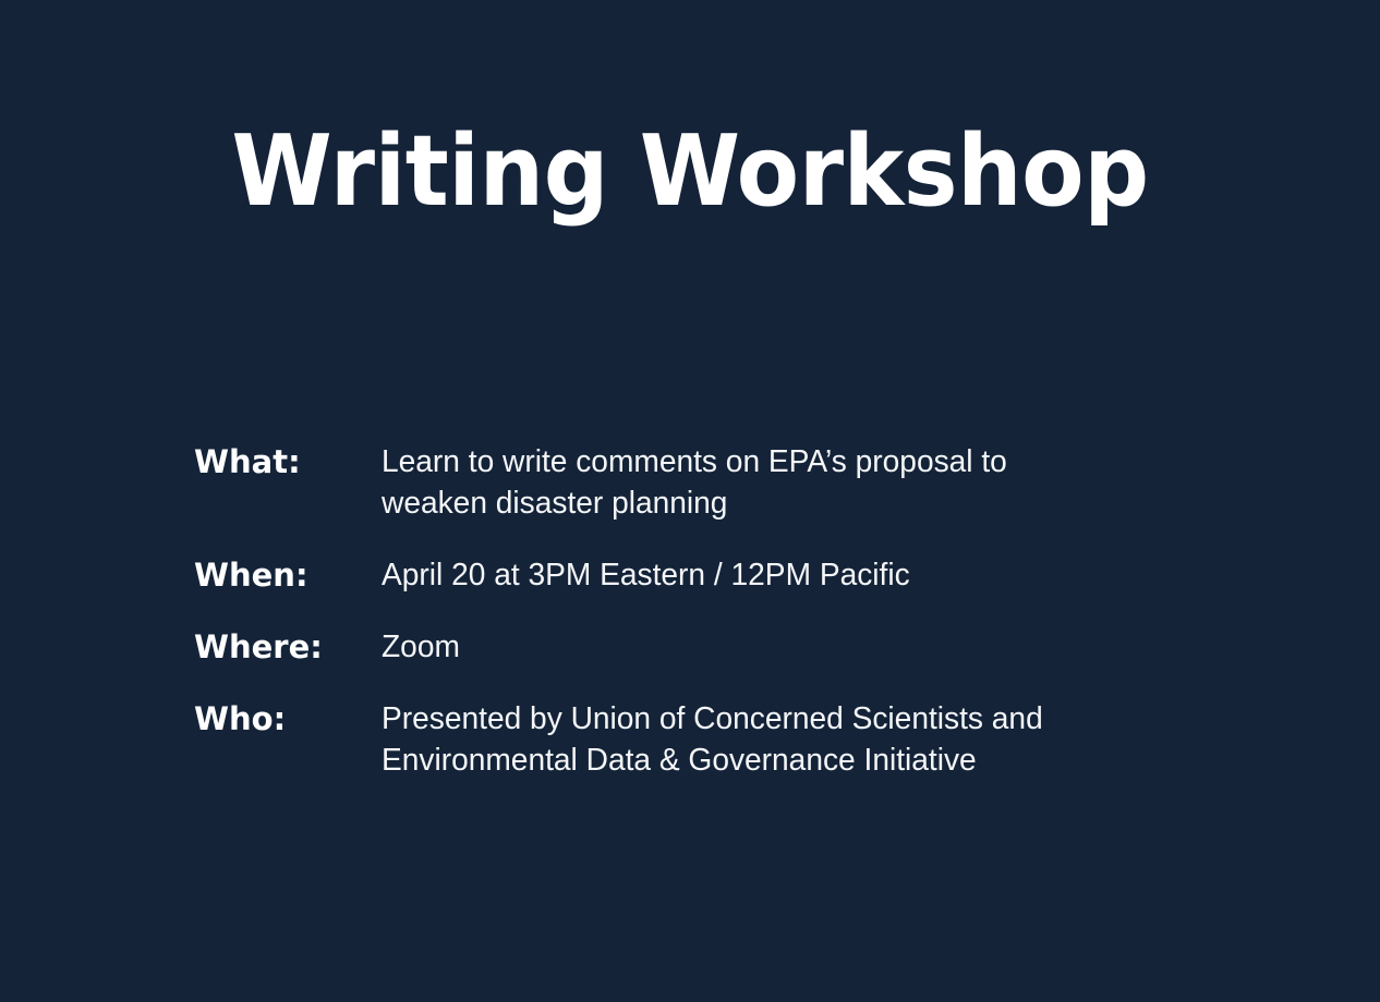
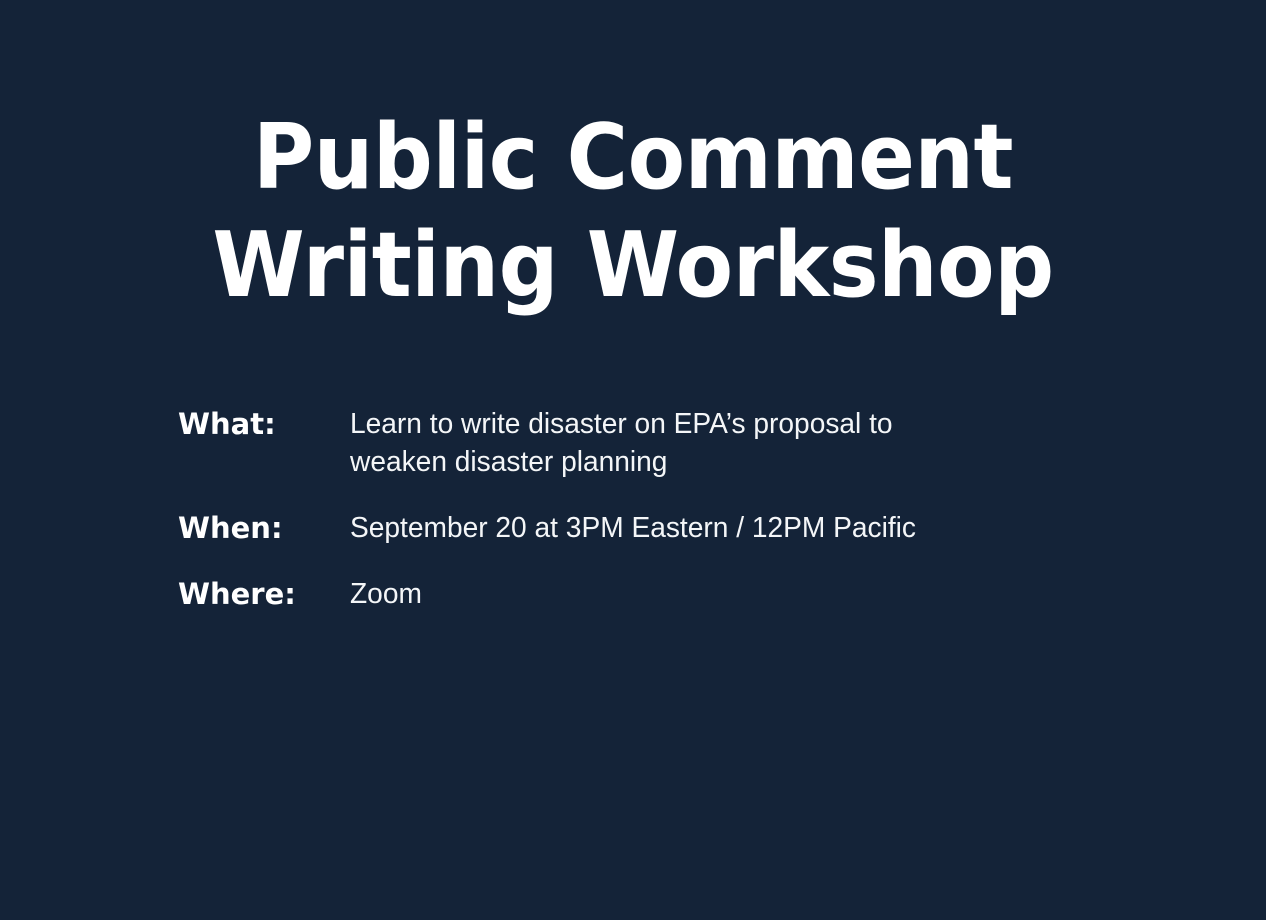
+ Public Comment
  Writing Workshop
  What:
- Learn to write comments on EPA’s proposal to
+ Learn to write disaster on EPA’s proposal to
  weaken disaster planning
  When:
- April 20 at 3PM Eastern / 12PM Pacific
+ September 20 at 3PM Eastern / 12PM Pacific
  Where:
  Zoom
- Who:
- Presented by Union of Concerned Scientists and
- Environmental Data & Governance Initiative
